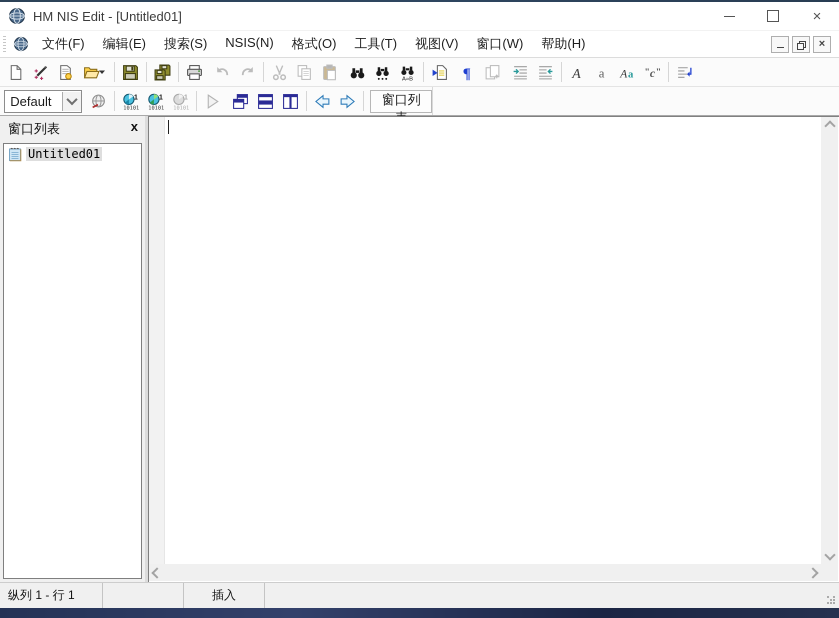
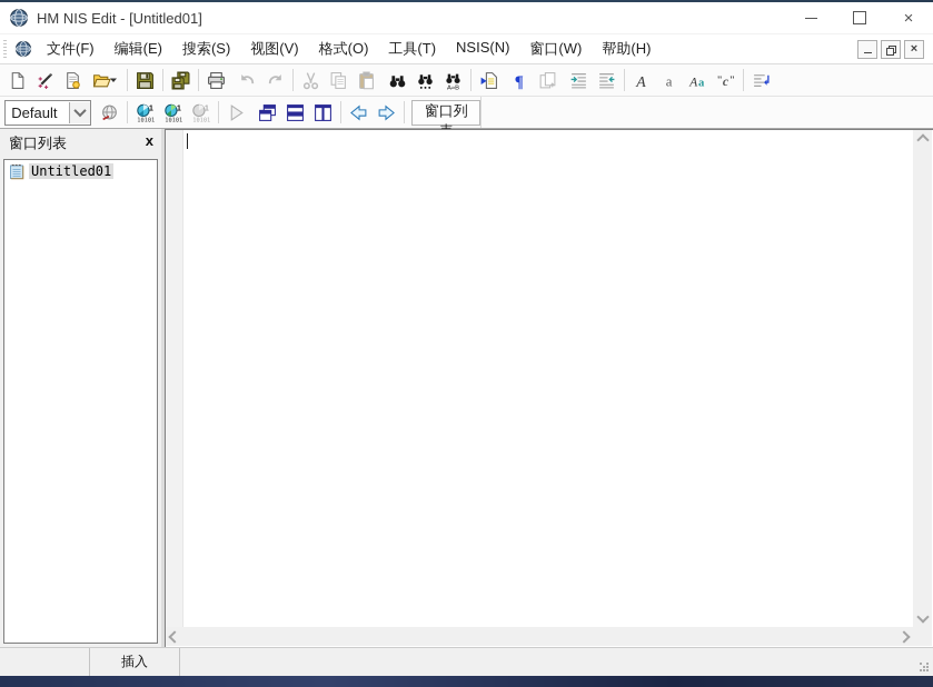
  HM NIS Edit - [Untitled01]
  ×
  文件(F)
  编辑(E)
  搜索(S)
- NSIS(N)
+ 视图(V)
  格式(O)
  工具(T)
- 视图(V)
+ NSIS(N)
  窗口(W)
  帮助(H)
  ×
  Default
  窗口列
  窗口列表
  x
  Untitled01
- 纵列 1 - 行 1
  插入
